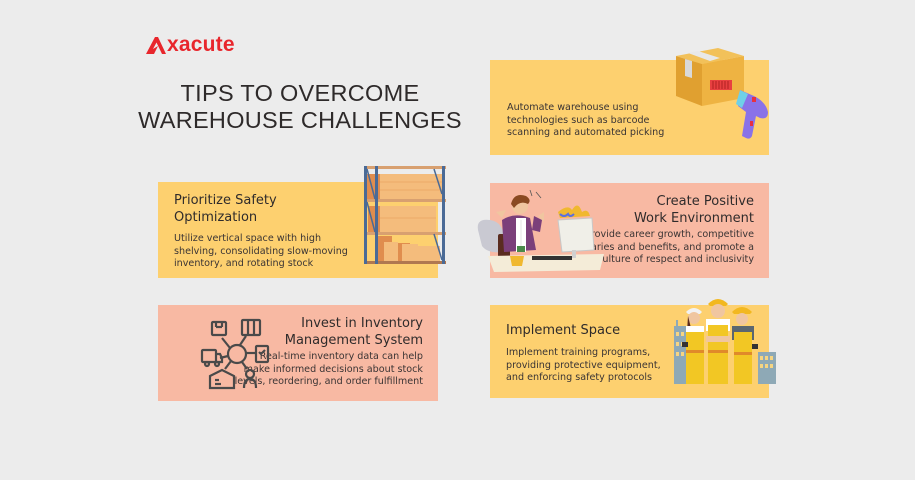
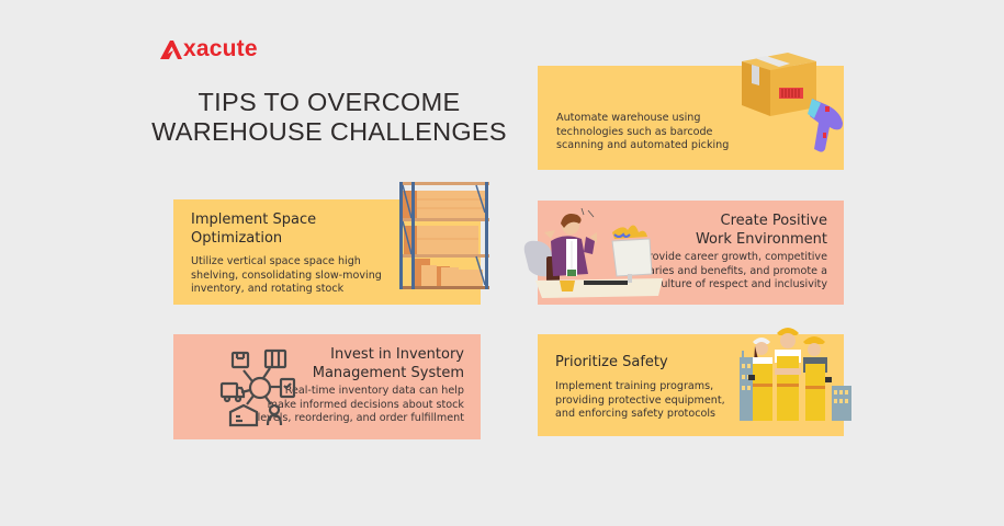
  xacute
  TIPS TO OVERCOME
  WAREHOUSE CHALLENGES
  Automate warehouse using
  technologies such as barcode
  scanning and automated picking
- Prioritize Safety
+ Implement Space
  Optimization
- Utilize vertical space with high
+ Utilize vertical space space high
  shelving, consolidating slow-moving
  inventory, and rotating stock
  Create Positive
  Work Environment
  ovide career growth, competitive
  ries and benefits, and promote a
  ulture of respect and inclusivity
  Invest in Inventory
  Management System
  Ral-time inventory data can help
  ake informed decisions about stock
  lees, reordering, and order fulfillment
- Implement Space
+ Prioritize Safety
  Implement training programs,
  providing protective equipment,
  and enforcing safety protocols
